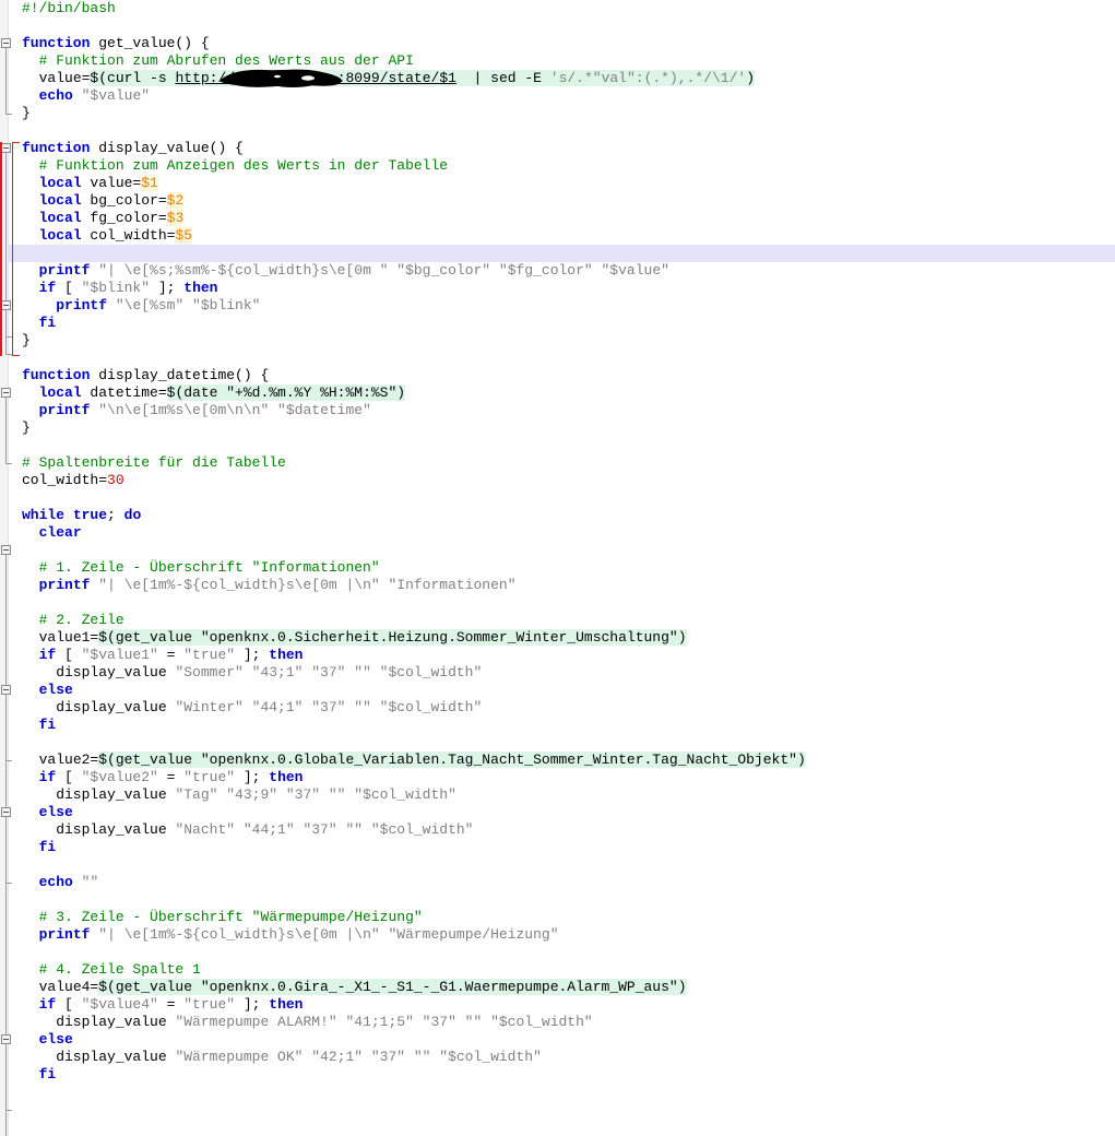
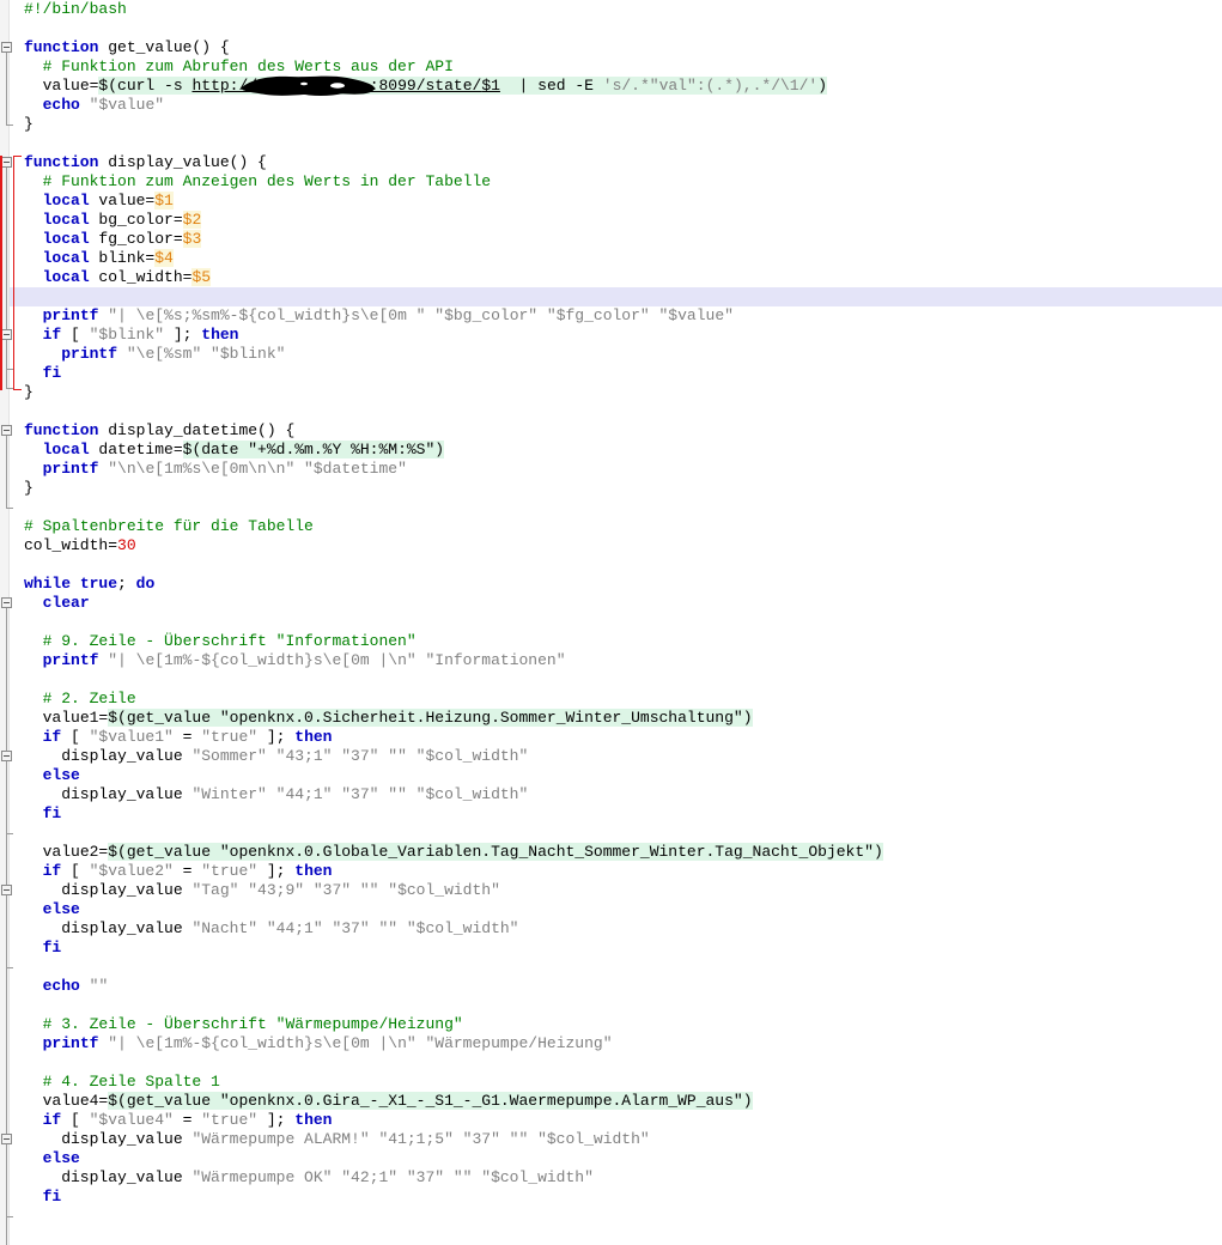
  #!/bin/bash
  function get_value() {
  # Funktion zum Abrufen des Werts aus der API
  value=$(curl -s http:/ :8099/state/$1 | sed -E 's/.*"val":(.*),.*/\1/')
  echo "$value"
  }
  function display_value() {
  # Funktion zum Anzeigen des Werts in der Tabelle
  local value=$1
  local bg_color=$2
  local fg_color=$3
+ local blink=$4
  local col_width=$5
  printf "| \e[%s;%sm%-${col_width}s\e[0m " "$bg_color" "$fg_color" "$value"
  if [ "$blink" ]; then
  printf "\e[%sm" "$blink"
  fi
  }
  function display_datetime() {
  local datetime=$(date "+%d.%m.%Y %H:%M:%S")
  printf "\n\e[1m%s\e[0m\n\n" "$datetime"
  }
  # Spaltenbreite für die Tabelle
  col_width=30
  while true; do
  clear
- # 1. Zeile - Überschrift "Informationen"
+ # 9. Zeile - Überschrift "Informationen"
  printf "| \e[1m%-${col_width}s\e[0m |\n" "Informationen"
  # 2. Zeile
  value1=$(get_value "openknx.0.Sicherheit.Heizung.Sommer_Winter_Umschaltung")
  if [ "$value1" = "true" ]; then
  display_value "Sommer" "43;1" "37" "" "$col_width"
  else
  display_value "Winter" "44;1" "37" "" "$col_width"
  fi
  value2=$(get_value "openknx.0.Globale_Variablen.Tag_Nacht_Sommer_Winter.Tag_Nacht_Objekt")
  if [ "$value2" = "true" ]; then
  display_value "Tag" "43;9" "37" "" "$col_width"
  else
  display_value "Nacht" "44;1" "37" "" "$col_width"
  fi
  echo ""
  # 3. Zeile - Überschrift "Wärmepumpe/Heizung"
  printf "| \e[1m%-${col_width}s\e[0m |\n" "Wärmepumpe/Heizung"
  # 4. Zeile Spalte 1
  value4=$(get_value "openknx.0.Gira_-_X1_-_S1_-_G1.Waermepumpe.Alarm_WP_aus")
  if [ "$value4" = "true" ]; then
  display_value "Wärmepumpe ALARM!" "41;1;5" "37" "" "$col_width"
  else
  display_value "Wärmepumpe OK" "42;1" "37" "" "$col_width"
  fi
